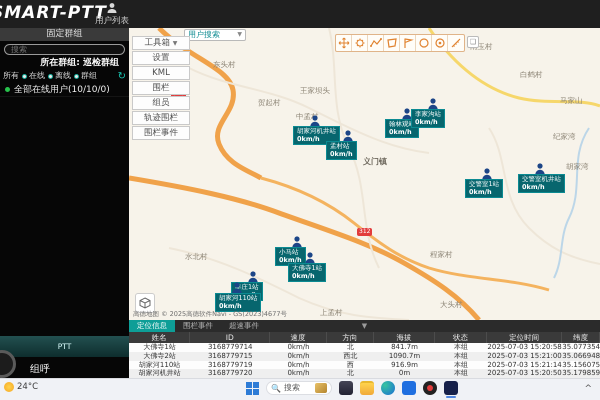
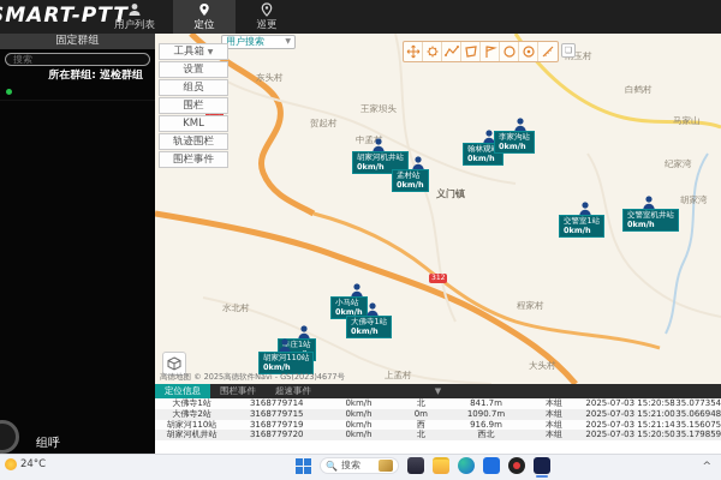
  MART-PTT
  用户列表
+ 定位
+ 巡更
  固定群组
  搜索
  所在群组: 巡检群组
- 所有
- 在线
- 离线
- 群组
- ↻
- 全部在线用户(10/10/0)
- PTT
  组呼
  用户搜索
  工具箱
  设置
- KML
+ 组员
  围栏
- 组员
+ KML
  轨迹围栏
  围栏事件
  ❏
  东头村
  白鹤村
  贺起村
  马家山
  纪家湾
  胡家湾
  王家坝头
  义门镇
  水北村
  程家村
  大头村
  上孟村
  胡家河机井站
  0km/h
  翰林观
  0km/h
  李家沟站
  0km/h
  孟村站
  0km/h
  交警室1站
  0km/h
  交警室机井站
  0km/h
  小马站
  0km/h
  大佛寺1站
  0km/h
  庄1站
  胡家河110站
  0km/h
  高德地图 © 2025高德软件Navi - GS(2023)4677号
  定位信息
  围栏事件
  超速事件
  ▼
- 姓名
- ID
- 速度
- 方向
- 海拔
- 状态
- 定位时间
- 纬度
  大佛寺1站
  3168779714
  0km/h
  北
  841.7m
  本组
  2025-07-03 15:20:58
  35.077354
  大佛寺2站
  3168779715
  0km/h
- 西北
+ 0m
  1090.7m
  本组
  2025-07-03 15:21:00
  35.066948
  胡家河110站
  3168779719
  0km/h
  西
  916.9m
  本组
  2025-07-03 15:21:14
  35.156075
  胡家河机井站
  3168779720
  0km/h
  北
- 0m
+ 西北
  本组
  2025-07-03 15:20:50
  35.179859
  24°C
  🔍
  搜索
  ^
